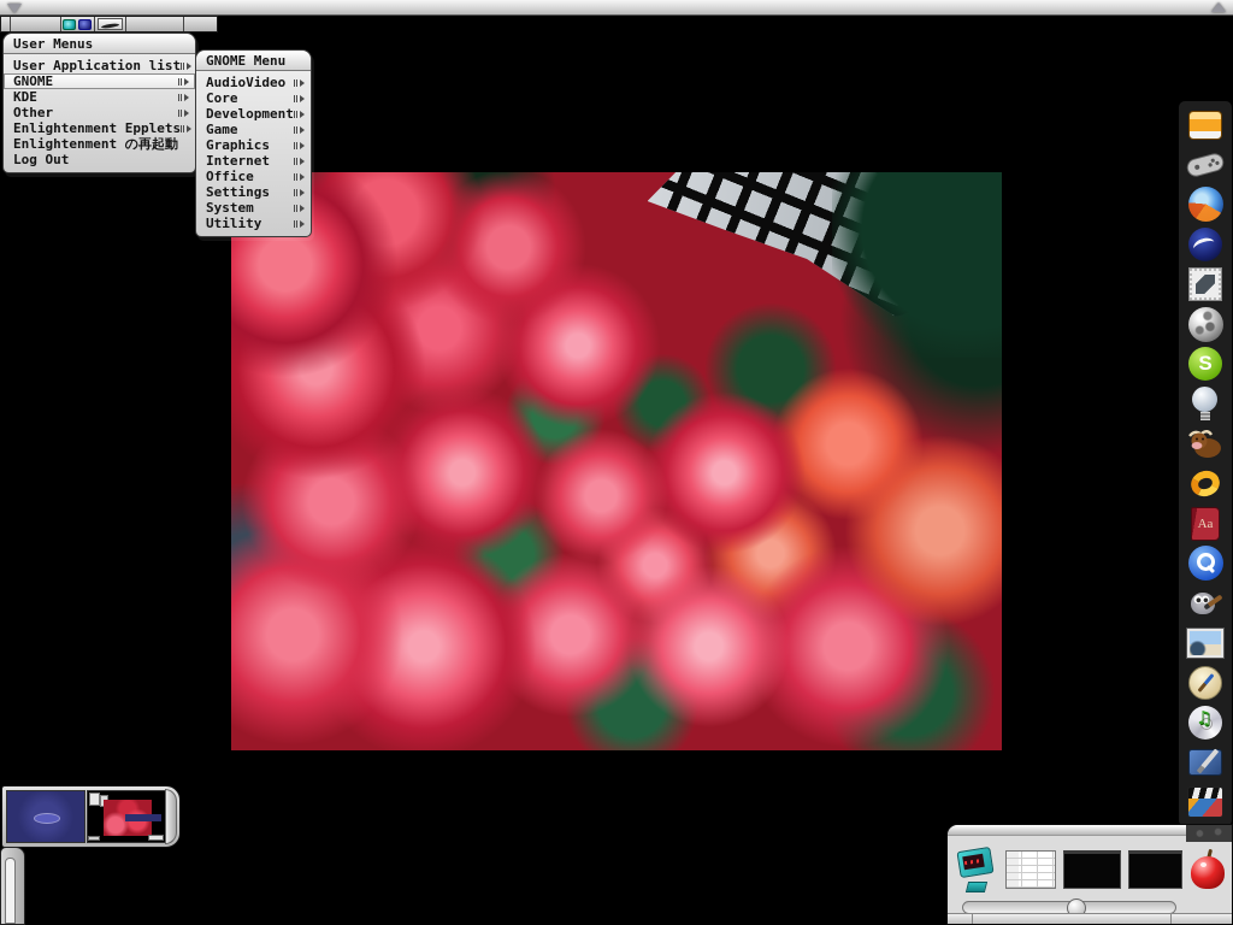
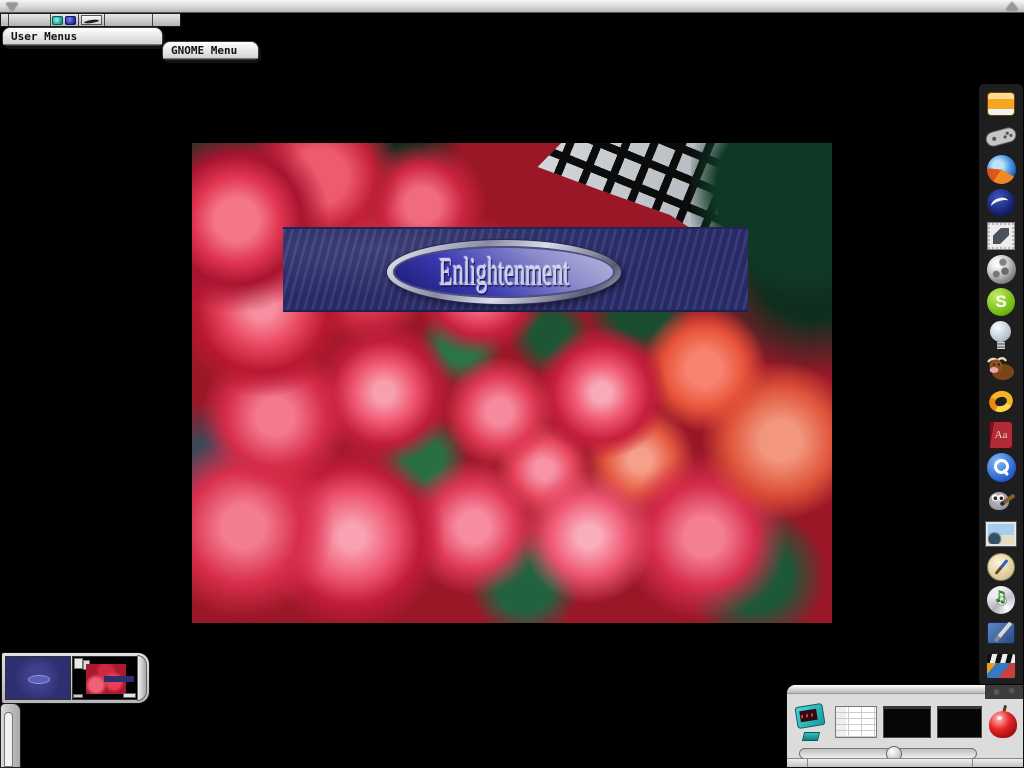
+ Enlightenment
  User Menus
- User Application list
- GNOME
- KDE
- Other
- Enlightenment Epplets
- Enlightenment の再起動
- Log Out
  GNOME Menu
- AudioVideo
- Core
- Development
- Game
- Graphics
- Internet
- Office
- Settings
- System
- Utility
  S
  Aa
  ♫
